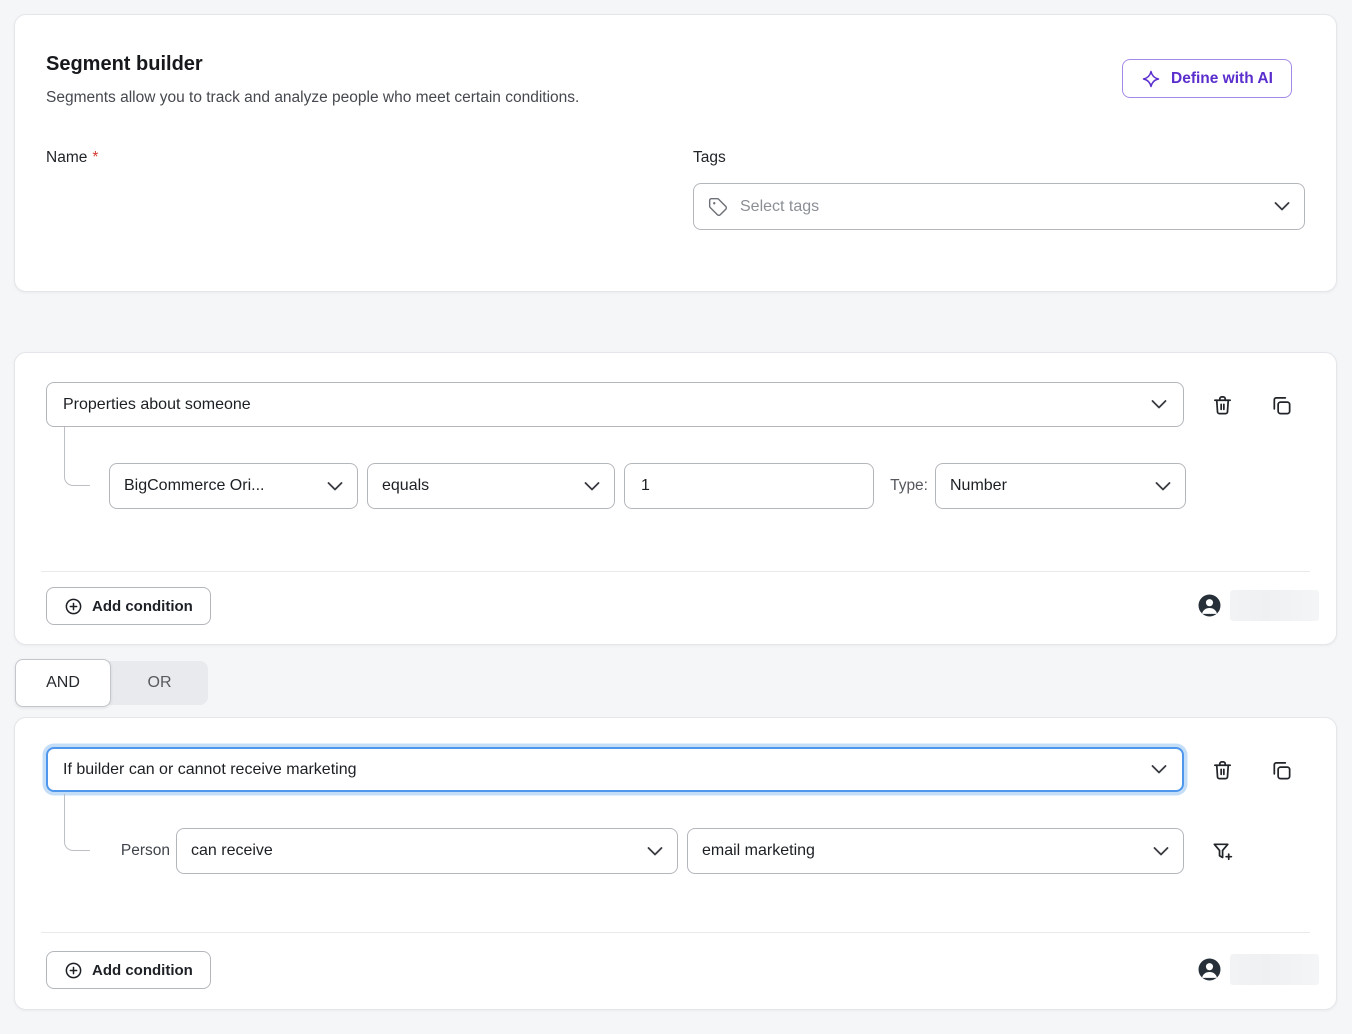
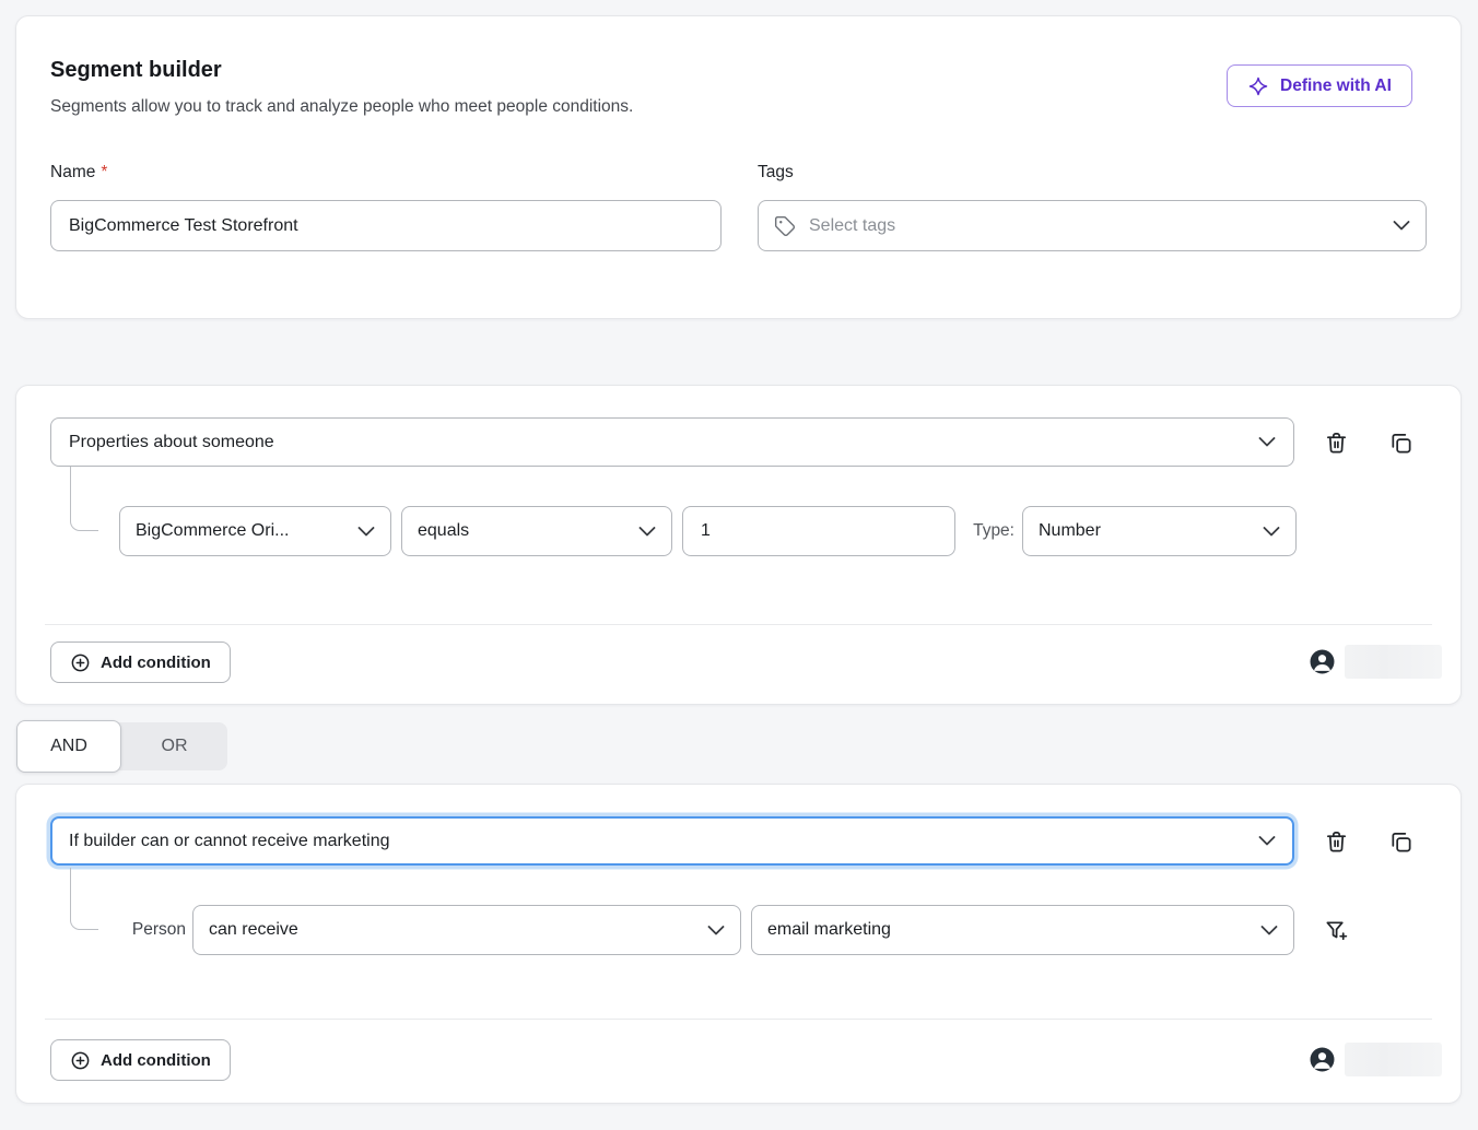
  Segment builder
- Segments allow you to track and analyze people who meet certain conditions.
+ Segments allow you to track and analyze people who meet people conditions.
  Define with AI
  Name *
+ BigCommerce Test Storefront
  Tags
  Select tags
  Properties about someone
  BigCommerce Ori...
  equals
  1
  Type:
  Number
  Add condition
  AND
  OR
  If builder can or cannot receive marketing
  Person
  can receive
  email marketing
  Add condition
